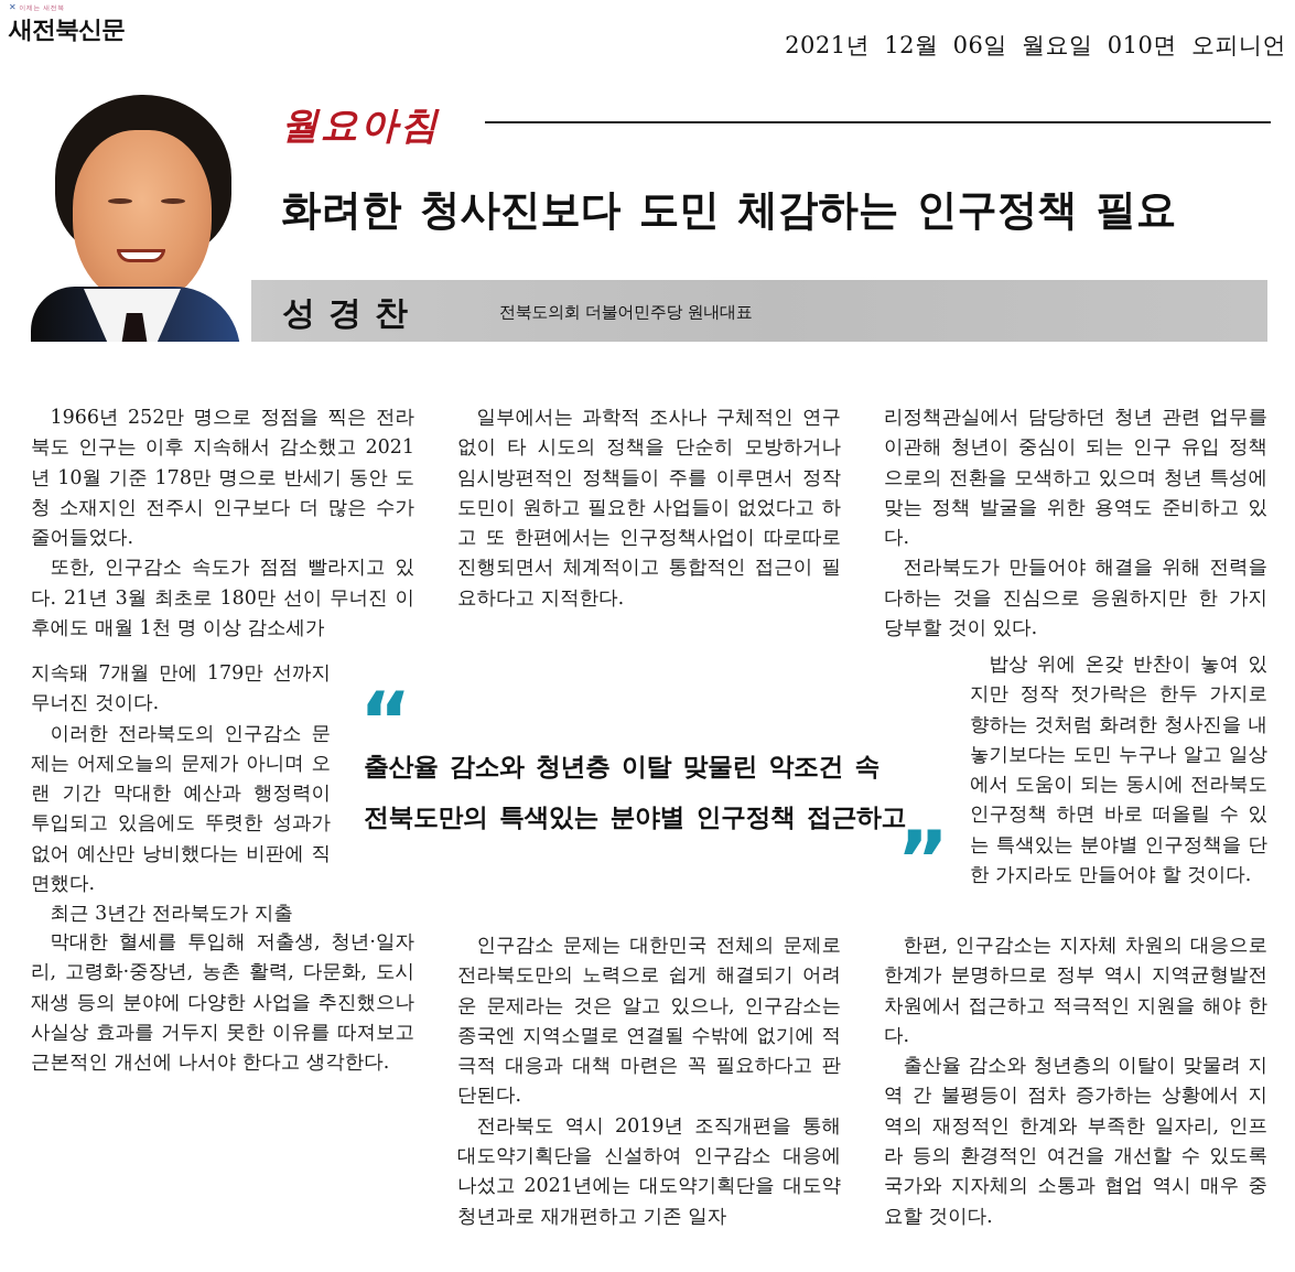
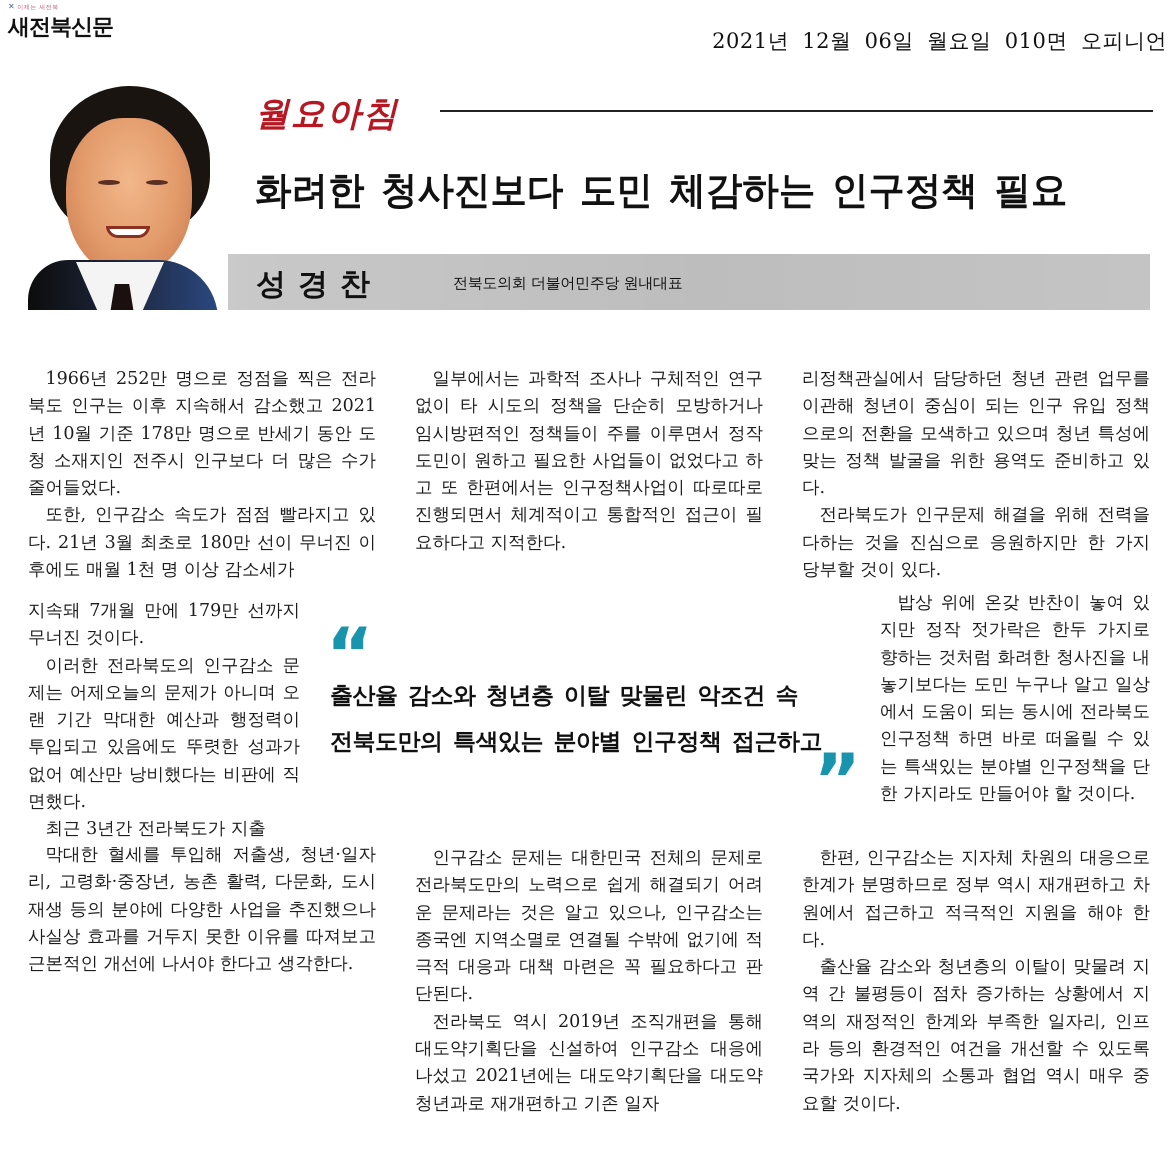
  새전북신문
  2021년 12월 06일 월요일 010면 오피니언
  월요아침
  화려한 청사진보다 도민 체감하는 인구정책 필요
  성경찬
  전북도의회 더불어민주당 원내대표
  1966년 252만 명으로 정점을 찍은 전라북도 인구는 이후 지속해서 감소했고 2021년 10월 기준 178만 명으로 반세기 동안 도청 소재지인 전주시 인구보다 더 많은 수가 줄어들었다.
  또한, 인구감소 속도가 점점 빨라지고 있다. 21년 3월 최초로 180만 선이 무너진 이후에도 매월 1천 명 이상 감소세가
  지속돼 7개월 만에 179만 선까지 무너진 것이다.
  이러한 전라북도의 인구감소 문제는 어제오늘의 문제가 아니며 오랜 기간 막대한 예산과 행정력이 투입되고 있음에도 뚜렷한 성과가 없어 예산만 낭비했다는 비판에 직면했다.
  최근 3년간 전라북도가 지출
  막대한 혈세를 투입해 저출생, 청년·일자리, 고령화·중장년, 농촌 활력, 다문화, 도시재생 등의 분야에 다양한 사업을 추진했으나 사실상 효과를 거두지 못한 이유를 따져보고 근본적인 개선에 나서야 한다고 생각한다.
  일부에서는 과학적 조사나 구체적인 연구 없이 타 시도의 정책을 단순히 모방하거나 임시방편적인 정책들이 주를 이루면서 정작 도민이 원하고 필요한 사업들이 없었다고 하고 또 한편에서는 인구정책사업이 따로따로 진행되면서 체계적이고 통합적인 접근이 필요하다고 지적한다.
  인구감소 문제는 대한민국 전체의 문제로 전라북도만의 노력으로 쉽게 해결되기 어려운 문제라는 것은 알고 있으나, 인구감소는 종국엔 지역소멸로 연결될 수밖에 없기에 적극적 대응과 대책 마련은 꼭 필요하다고 판단된다.
  전라북도 역시 2019년 조직개편을 통해 대도약기획단을 신설하여 인구감소 대응에 나섰고 2021년에는 대도약기획단을 대도약청년과로 재개편하고 기존 일자
  리정책관실에서 담당하던 청년 관련 업무를 이관해 청년이 중심이 되는 인구 유입 정책으로의 전환을 모색하고 있으며 청년 특성에 맞는 정책 발굴을 위한 용역도 준비하고 있다.
- 전라북도가 만들어야 해결을 위해 전력을 다하는 것을 진심으로 응원하지만 한 가지 당부할 것이 있다.
+ 전라북도가 인구문제 해결을 위해 전력을 다하는 것을 진심으로 응원하지만 한 가지 당부할 것이 있다.
  밥상 위에 온갖 반찬이 놓여 있지만 정작 젓가락은 한두 가지로 향하는 것처럼 화려한 청사진을 내놓기보다는 도민 누구나 알고 일상에서 도움이 되는 동시에 전라북도 인구정책 하면 바로 떠올릴 수 있는 특색있는 분야별 인구정책을 단 한 가지라도 만들어야 할 것이다.
- 한편, 인구감소는 지자체 차원의 대응으로 한계가 분명하므로 정부 역시 지역균형발전 차원에서 접근하고 적극적인 지원을 해야 한다.
+ 한편, 인구감소는 지자체 차원의 대응으로 한계가 분명하므로 정부 역시 재개편하고 차원에서 접근하고 적극적인 지원을 해야 한다.
  출산율 감소와 청년층의 이탈이 맞물려 지역 간 불평등이 점차 증가하는 상황에서 지역의 재정적인 한계와 부족한 일자리, 인프라 등의 환경적인 여건을 개선할 수 있도록 국가와 지자체의 소통과 협업 역시 매우 중요할 것이다.
  “
  출산율 감소와 청년층 이탈 맞물린 악조건 속
  전북도만의 특색있는 분야별 인구정책 접근하고
  ”
